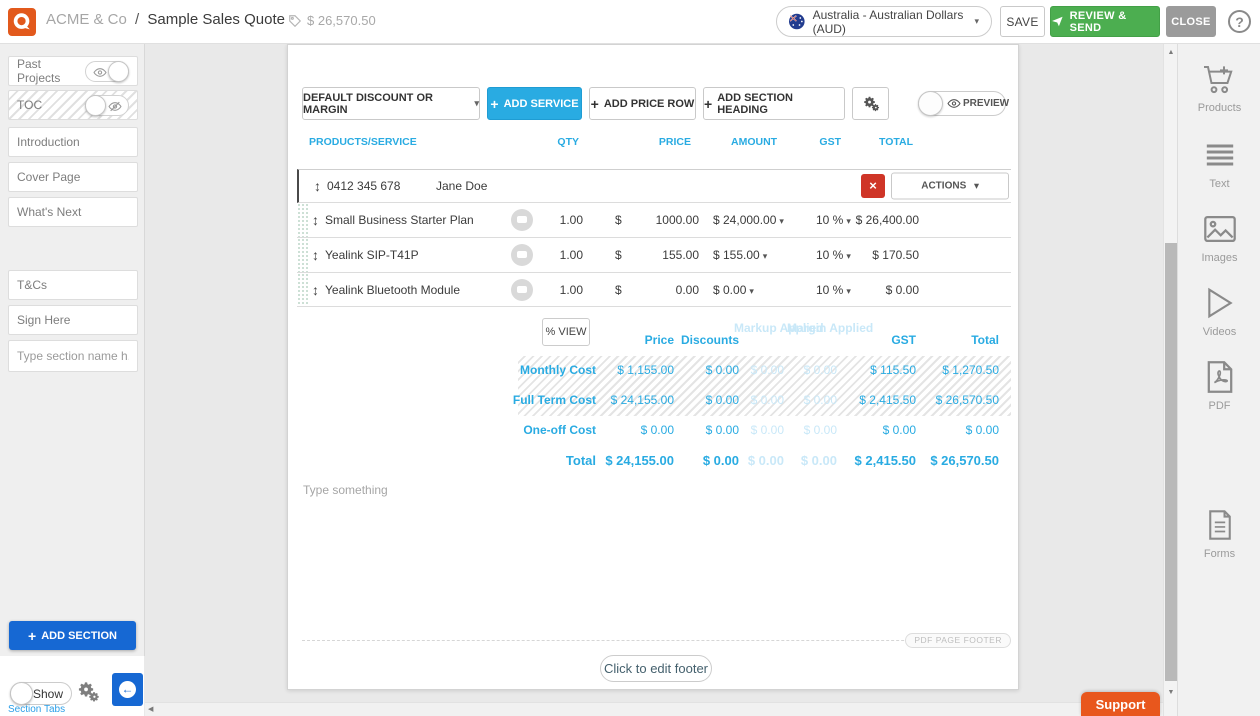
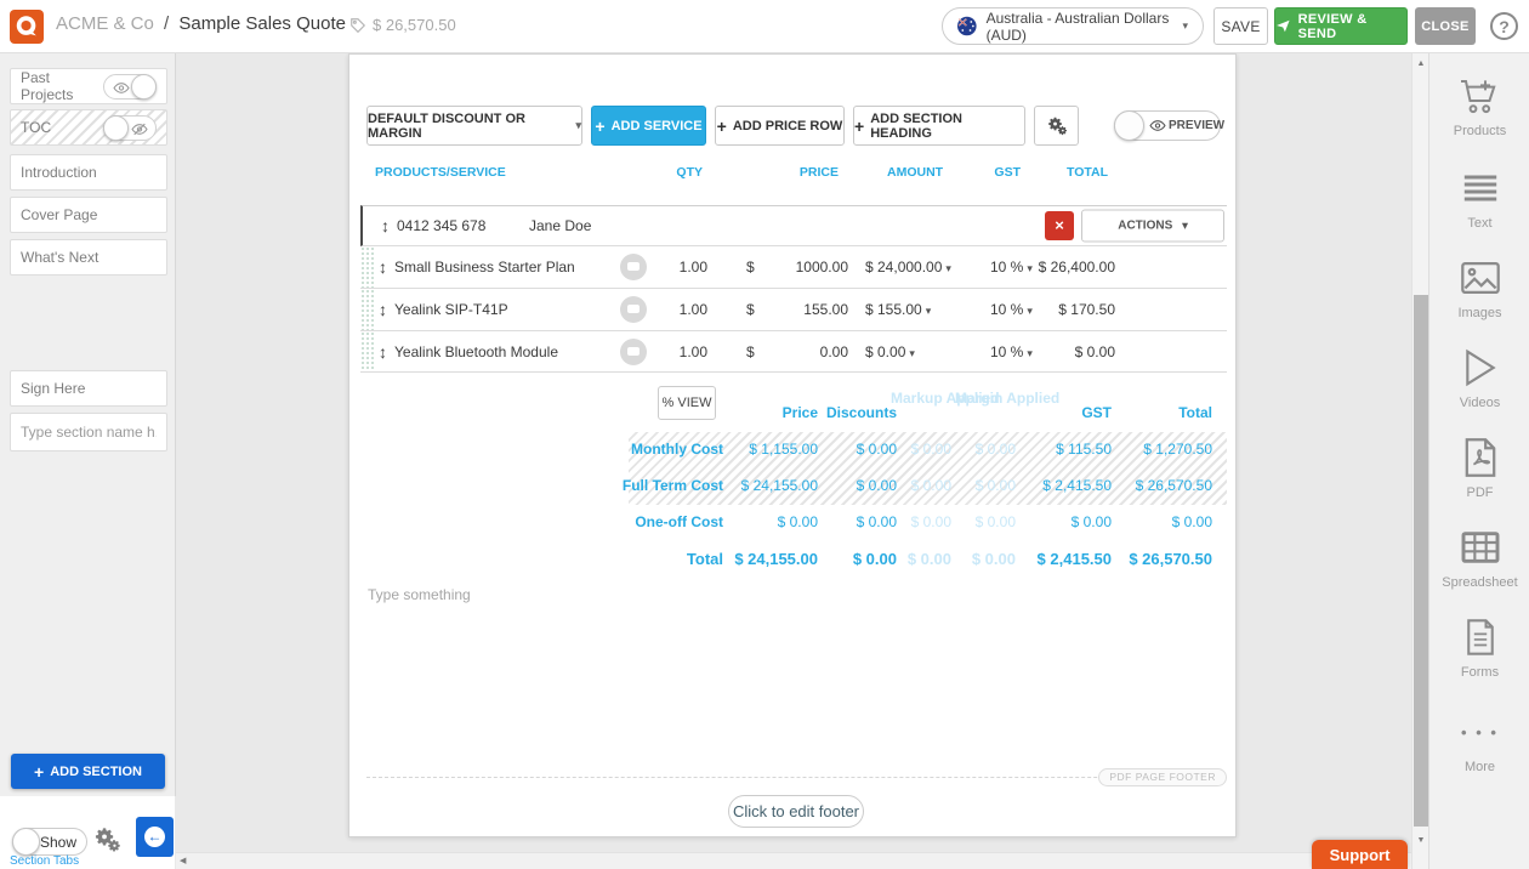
  ACME & Co / Sample Sales Quote
  $ 26,570.50
  Australia - Australian Dollars (AUD)
  ▾
  SAVE
  REVIEW & SEND
  CLOSE
  ?
  Past Projects
  TOC
  Introduction
  Cover Page
  What's Next
- T&Cs
  Sign Here
  Type section name h
  +
  ADD SECTION
  Show
  ←
  Section Tabs
  DEFAULT DISCOUNT OR MARGIN
  ▾
  +
  ADD SERVICE
  +
  ADD PRICE ROW
  +
  ADD SECTION HEADING
  PREVIEW
  PRODUCTS/SERVICE
  QTY
  PRICE
  AMOUNT
  GST
  TOTAL
  ↕
  0412 345 678
  Jane Doe
  ×
  ACTIONS
  ▾
  ↕
  Small Business Starter Plan
  1.00
  $
  1000.00
  $ 24,000.00 ▾
  10 % ▾
  $ 26,400.00
  ↕
  Yealink SIP-T41P
  1.00
  $
  155.00
  $ 155.00 ▾
  10 % ▾
  $ 170.50
  ↕
  Yealink Bluetooth Module
  1.00
  $
  0.00
  $ 0.00 ▾
  10 % ▾
  $ 0.00
  % VIEW
  Price
  Discounts
  Margin Applied
  GST
  Total
  Monthly Cost
  $ 1,155.00
  $ 0.00
  $ 0.00
  $ 0.00
  $ 115.50
  $ 1,270.50
  Full Term Cost
  $ 24,155.00
  $ 0.00
  $ 0.00
  $ 0.00
  $ 2,415.50
  $ 26,570.50
  One-off Cost
  $ 0.00
  $ 0.00
  $ 0.00
  $ 0.00
  $ 0.00
  $ 0.00
  Total
  $ 24,155.00
  $ 0.00
  $ 0.00
  $ 0.00
  $ 2,415.50
  $ 26,570.50
  Type something
  PDF PAGE FOOTER
  Click to edit footer
  Products
  Text
  Images
  Videos
  PDF
+ Spreadsheet
  Forms
+ • • •
+ More
  Support
